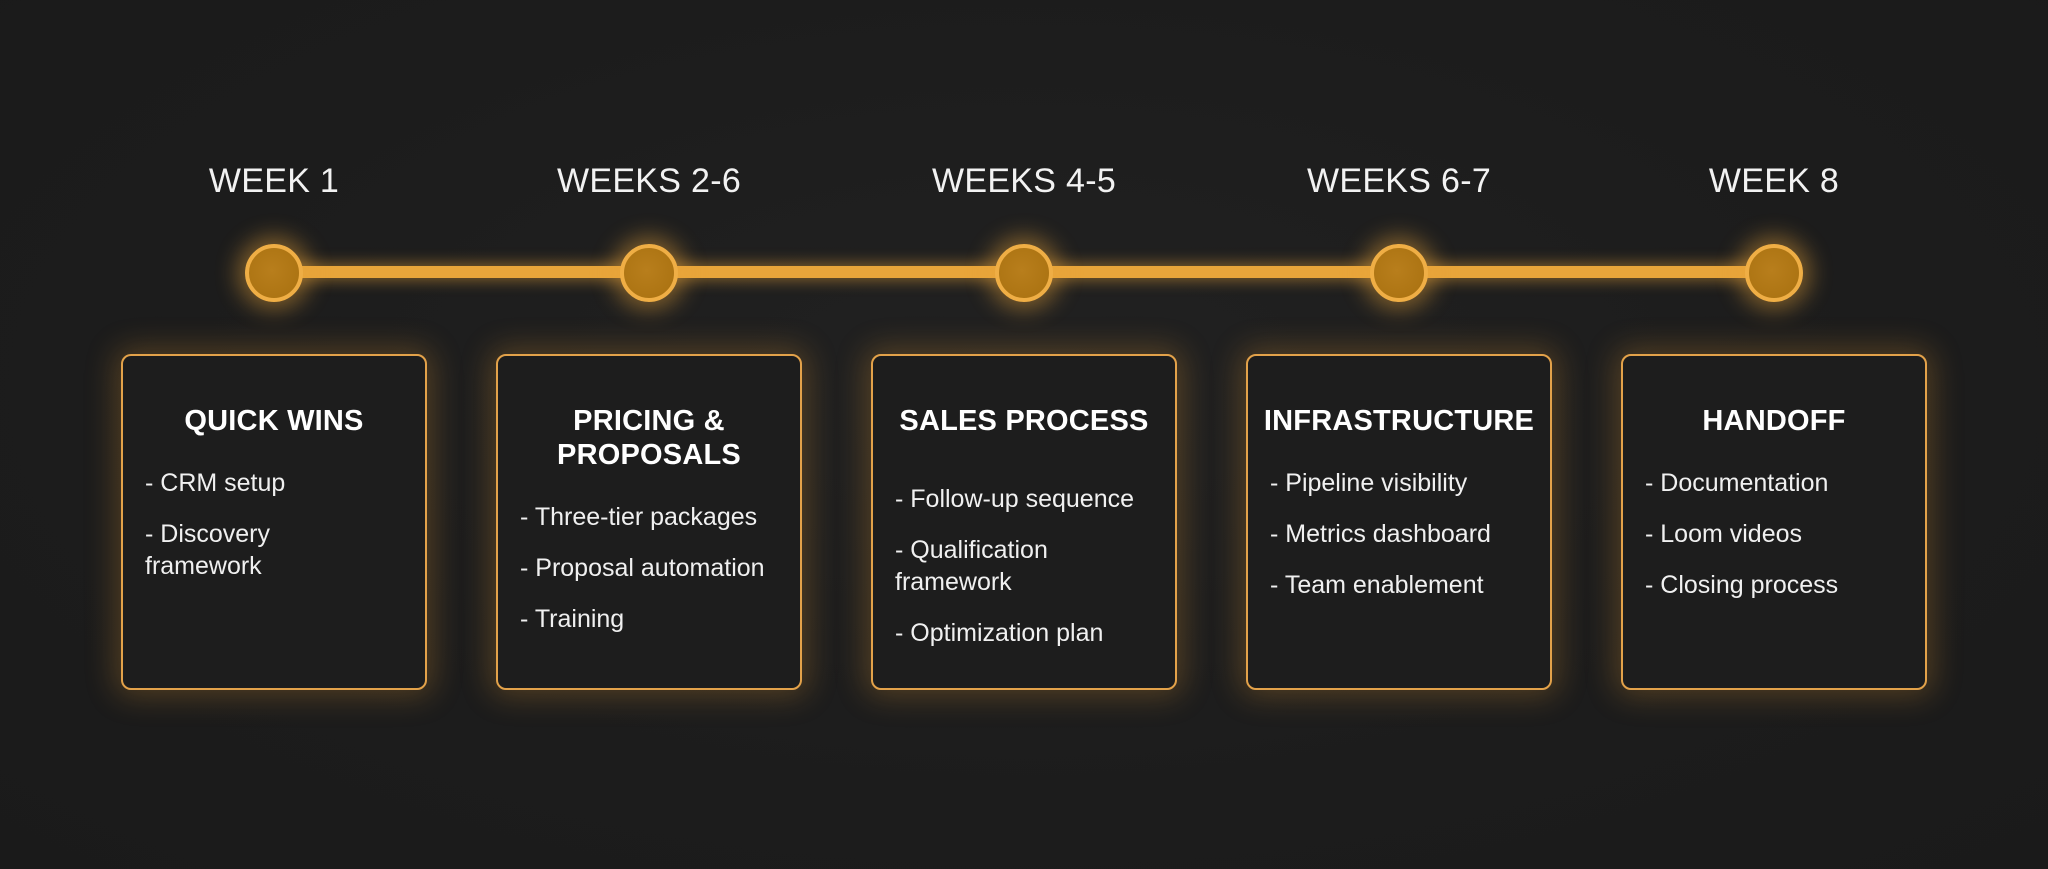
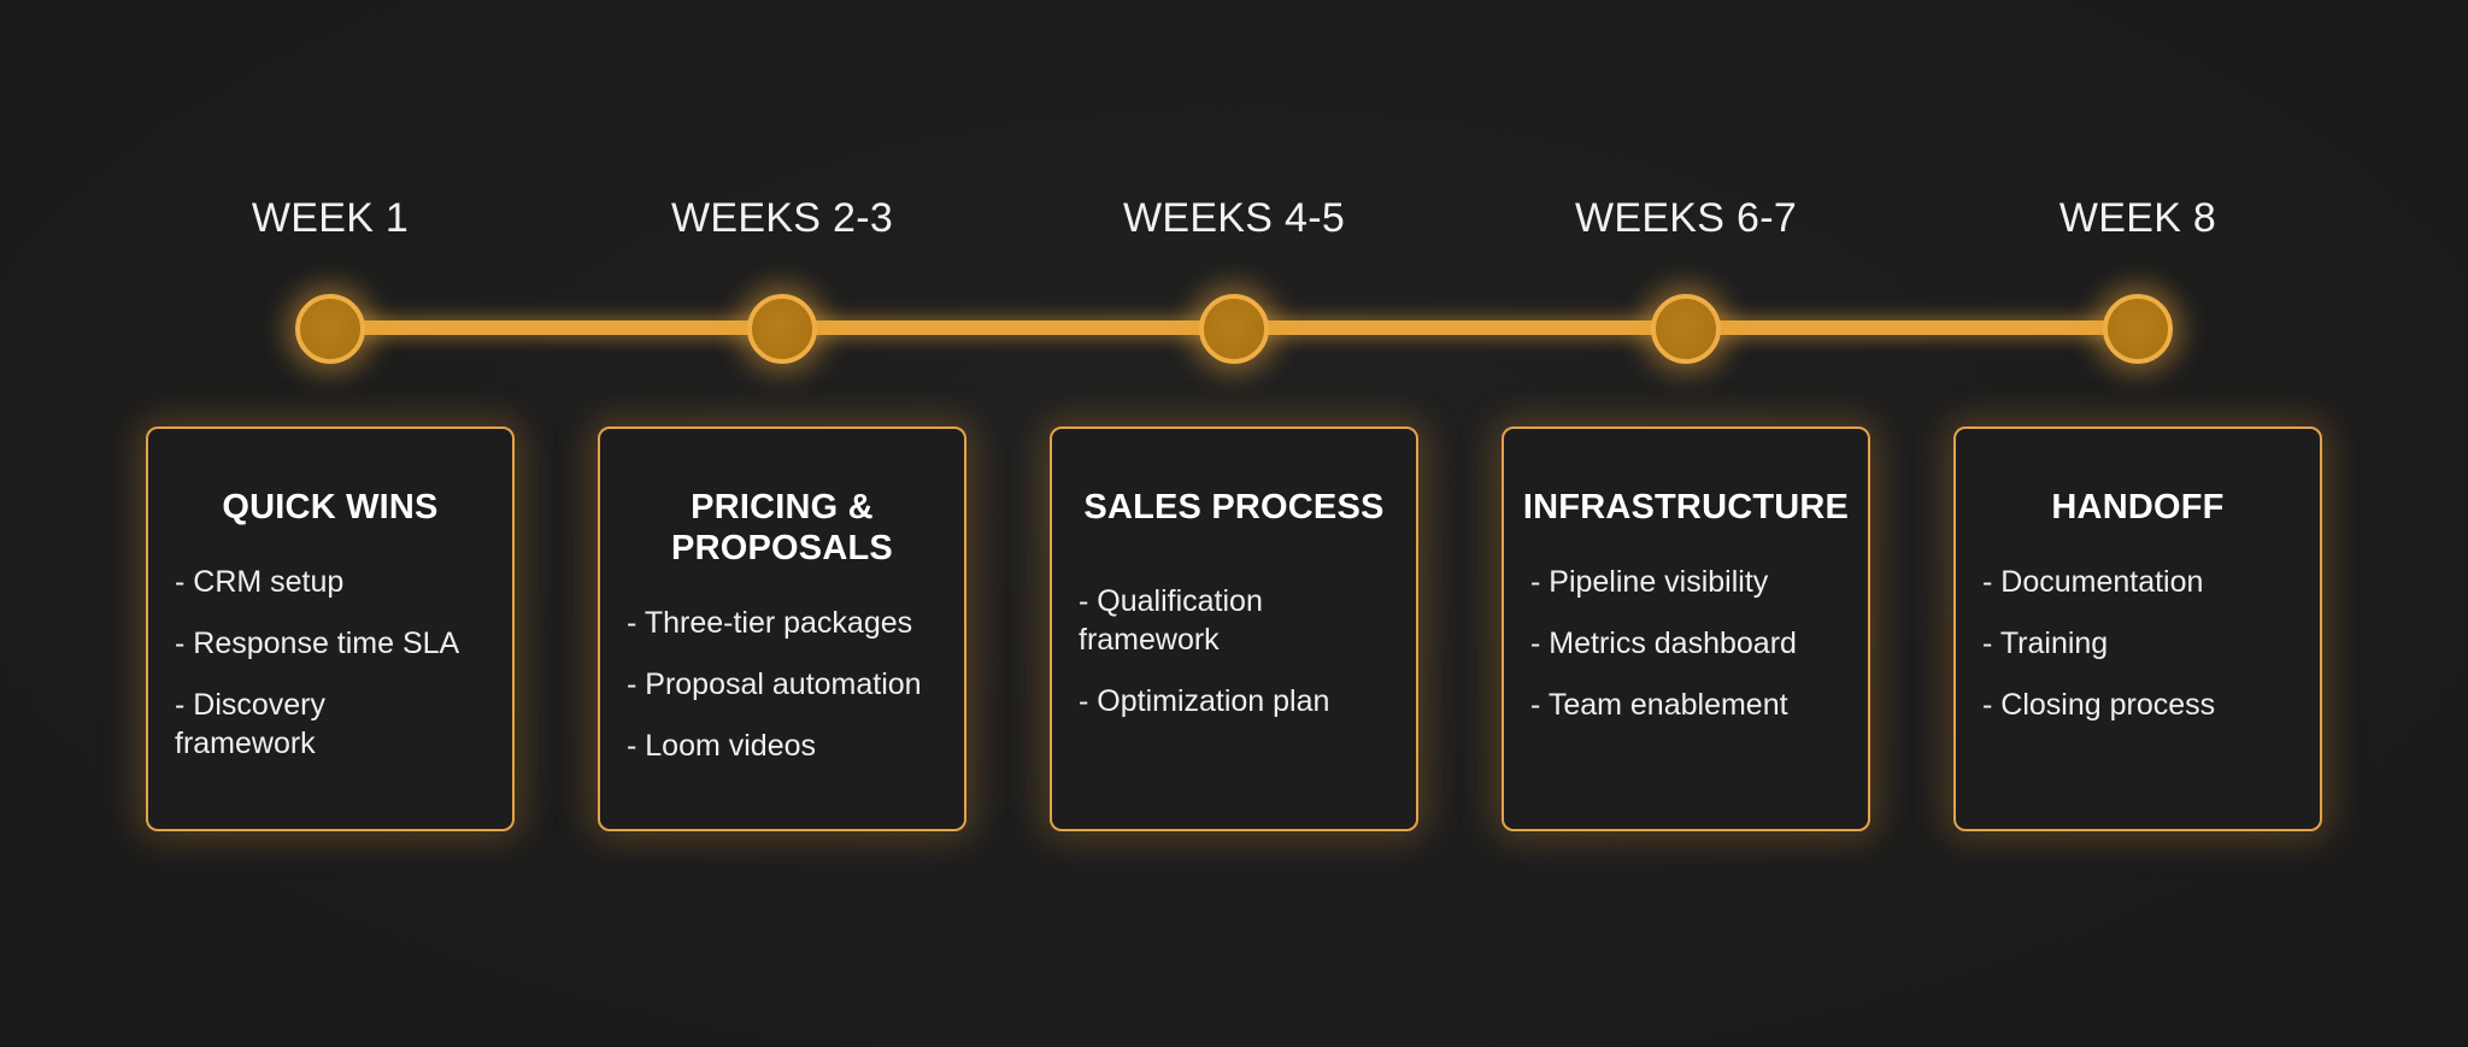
  WEEK 1
- WEEKS 2-6
+ WEEKS 2-3
  WEEKS 4-5
  WEEKS 6-7
  WEEK 8
  QUICK WINS
  - CRM setup
+ - Response time SLA
  - Discovery framework
  PRICING & PROPOSALS
  - Three-tier packages
  - Proposal automation
- - Training
+ - Loom videos
  SALES PROCESS
- - Follow-up sequence
  - Qualification framework
  - Optimization plan
  INFRASTRUCTURE
  - Pipeline visibility
  - Metrics dashboard
  - Team enablement
  HANDOFF
  - Documentation
- - Loom videos
+ - Training
  - Closing process
